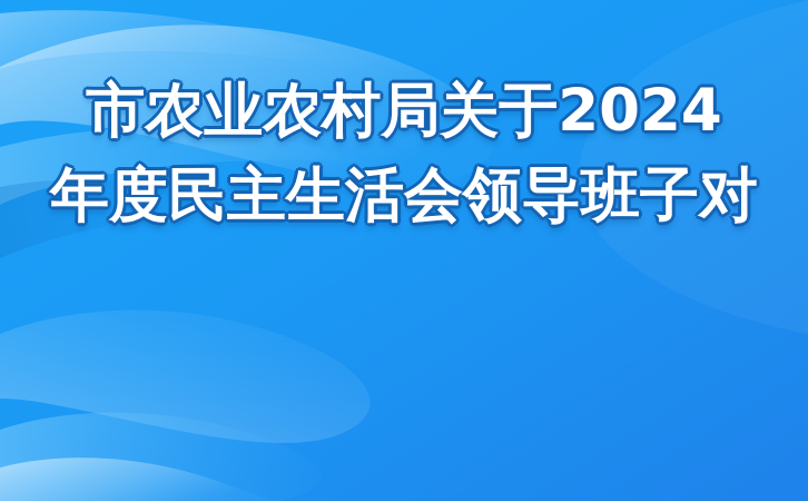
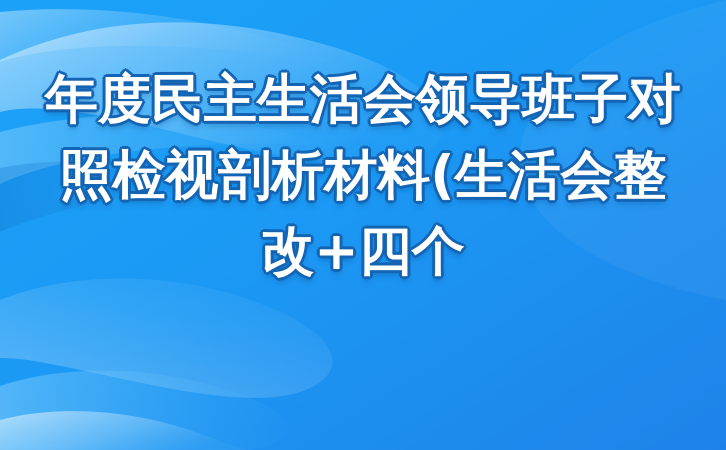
- 市农业农村局关于2024
  年度民主生活会领导班子对
+ 照检视剖析材料(生活会整
+ 改+四个
